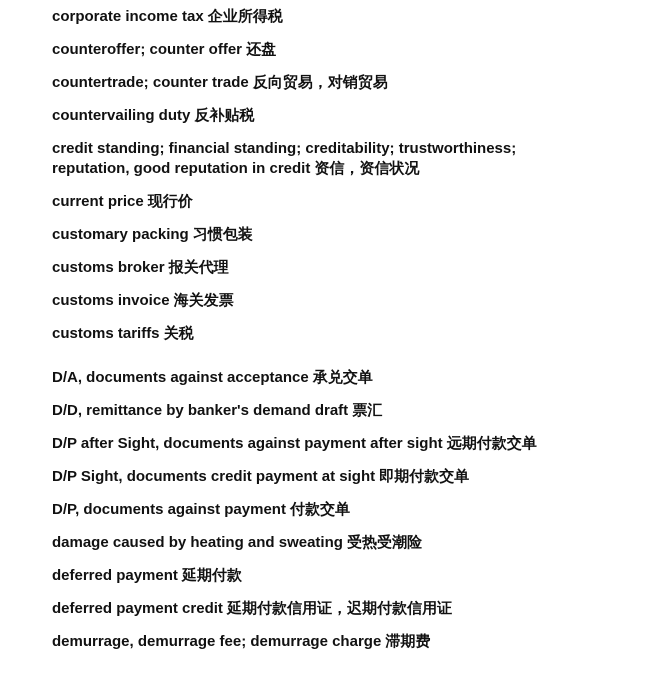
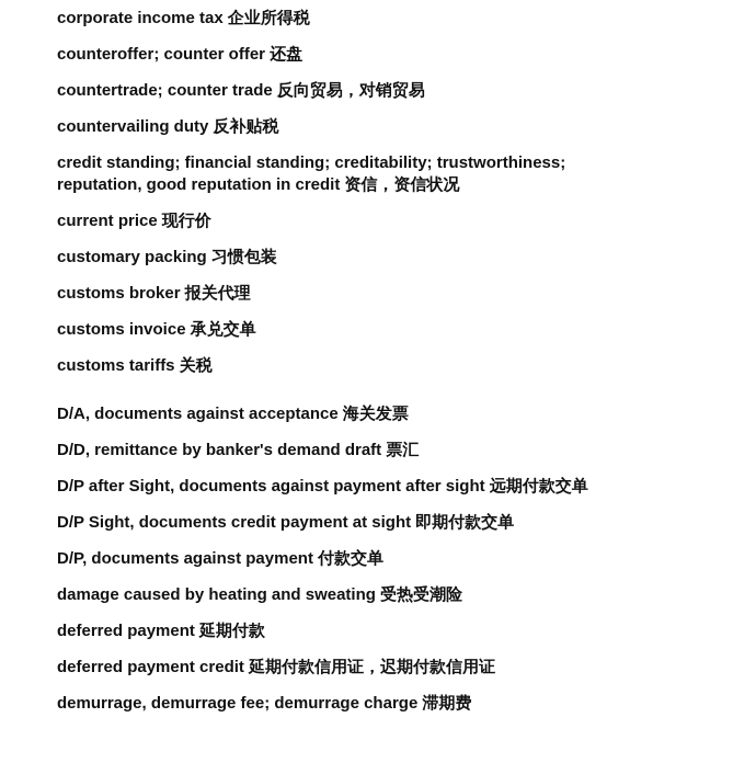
  corporate income tax 企业所得税
  counteroffer; counter offer 还盘
  countertrade; counter trade 反向贸易，对销贸易
  countervailing duty 反补贴税
  credit standing; financial standing; creditability; trustworthiness; reputation, good reputation in credit 资信，资信状况
  current price 现行价
  customary packing 习惯包装
  customs broker 报关代理
- customs invoice 海关发票
+ customs invoice 承兑交单
  customs tariffs 关税
- D/A, documents against acceptance 承兑交单
+ D/A, documents against acceptance 海关发票
  D/D, remittance by banker's demand draft 票汇
  D/P after Sight, documents against payment after sight 远期付款交单
  D/P Sight, documents credit payment at sight 即期付款交单
  D/P, documents against payment 付款交单
  damage caused by heating and sweating 受热受潮险
  deferred payment 延期付款
  deferred payment credit 延期付款信用证，迟期付款信用证
  demurrage, demurrage fee; demurrage charge 滞期费
